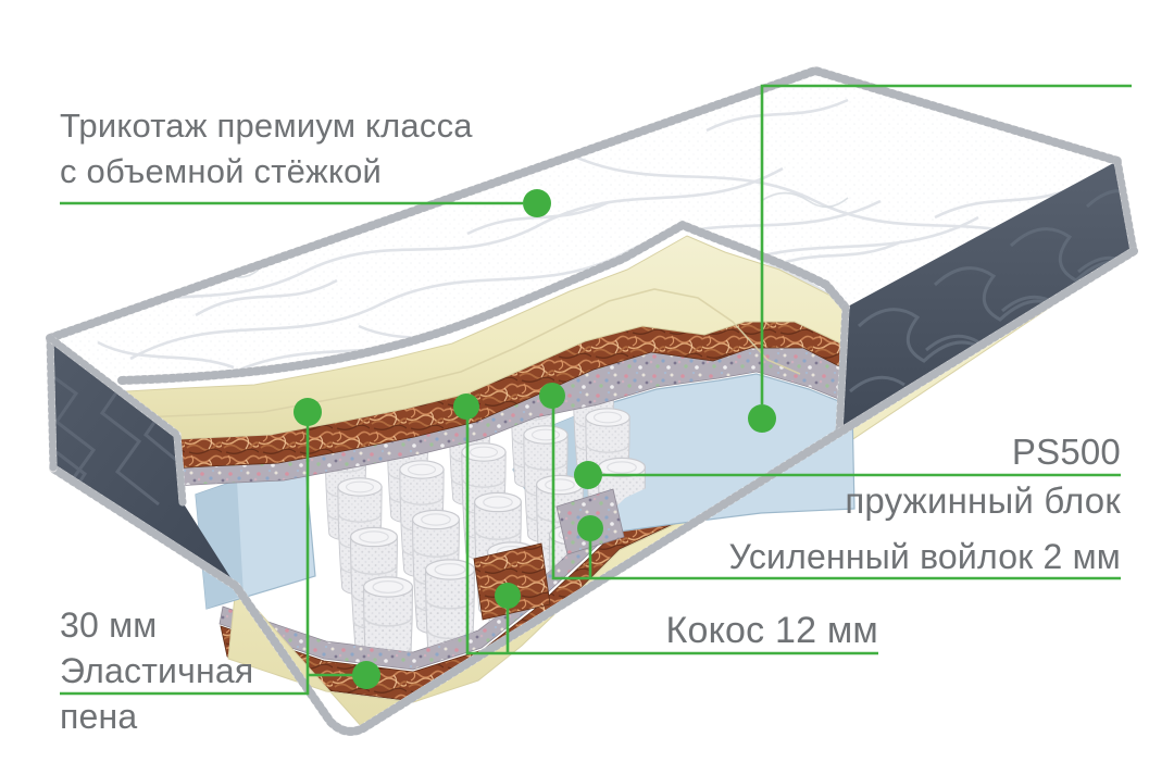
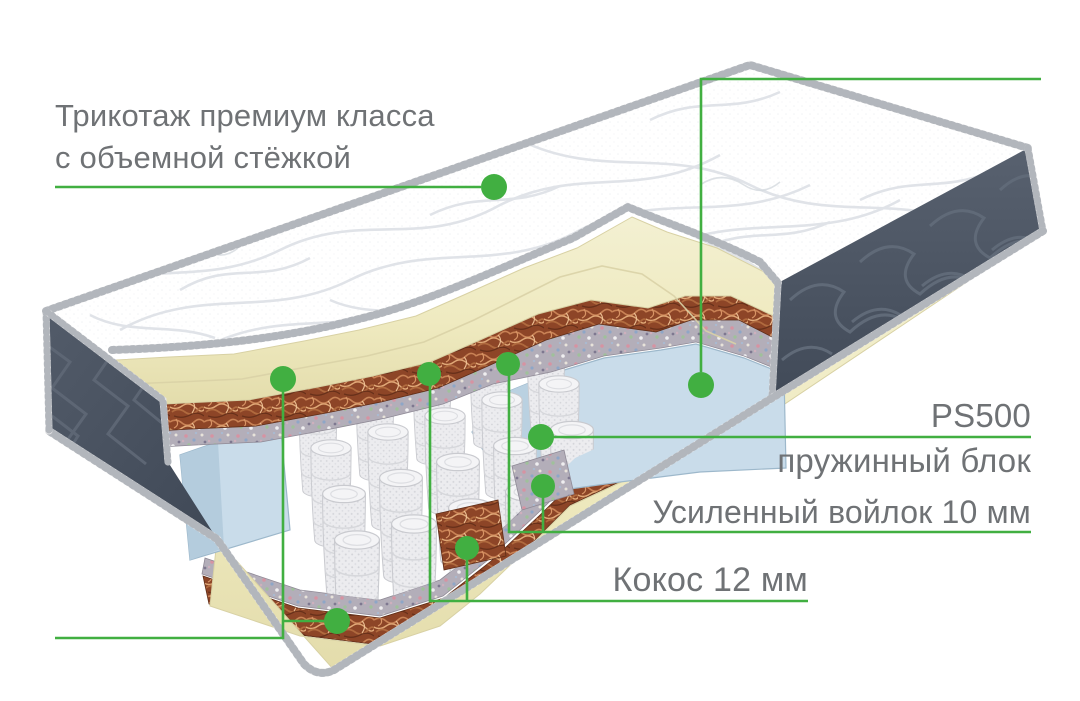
  Трикотаж премиум класса
  с объемной стёжкой
  PS500
  пружинный блок
- Усиленный войлок 2 мм
+ Усиленный войлок 10 мм
  Кокос 12 мм
- 30 мм
- Эластичная
- пена
